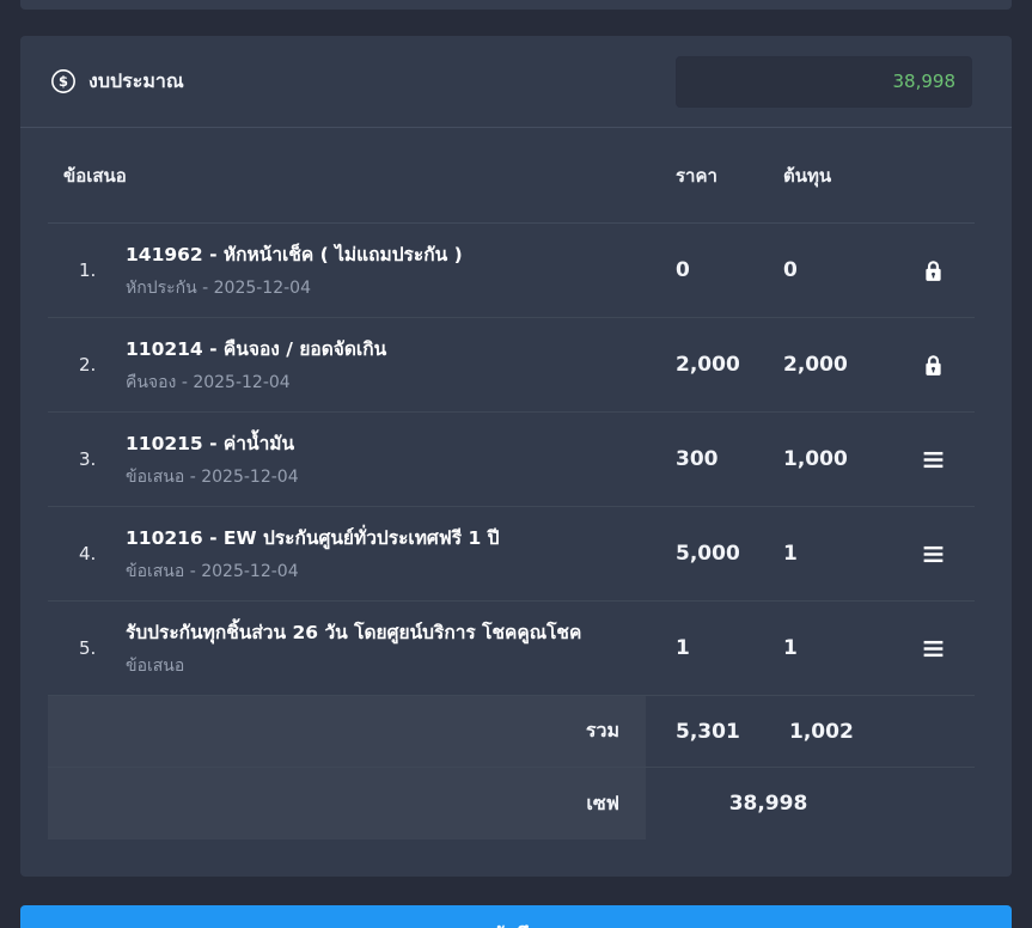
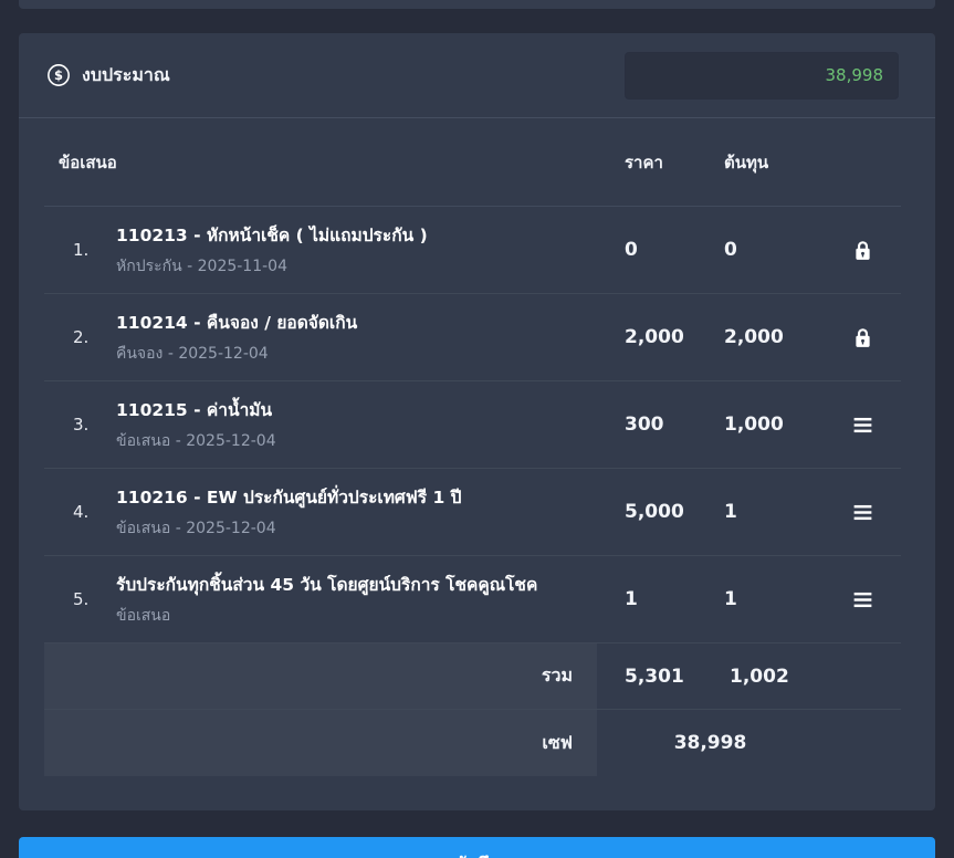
  $
  งบประมาณ
  38,998
  ข้อเสนอ
  ราคา
  ต้นทุน
  1.
- 141962 - หักหน้าเช็ค ( ไม่แถมประกัน )
+ 110213 - หักหน้าเช็ค ( ไม่แถมประกัน )
- หักประกัน - 2025-12-04
+ หักประกัน - 2025-11-04
  0
  0
  2.
  110214 - คืนจอง / ยอดจัดเกิน
  คืนจอง - 2025-12-04
  2,000
  2,000
  3.
  110215 - ค่าน้ำมัน
  ข้อเสนอ - 2025-12-04
  300
  1,000
  4.
  110216 - EW ประกันศูนย์ทั่วประเทศฟรี 1 ปี
  ข้อเสนอ - 2025-12-04
  5,000
  1
  5.
- รับประกันทุกชิ้นส่วน 26 วัน โดยศูยน์บริการ โชคคูณโชค
+ รับประกันทุกชิ้นส่วน 45 วัน โดยศูยน์บริการ โชคคูณโชค
  ข้อเสนอ
  1
  1
  รวม
  5,301
  1,002
  เซฟ
  38,998
